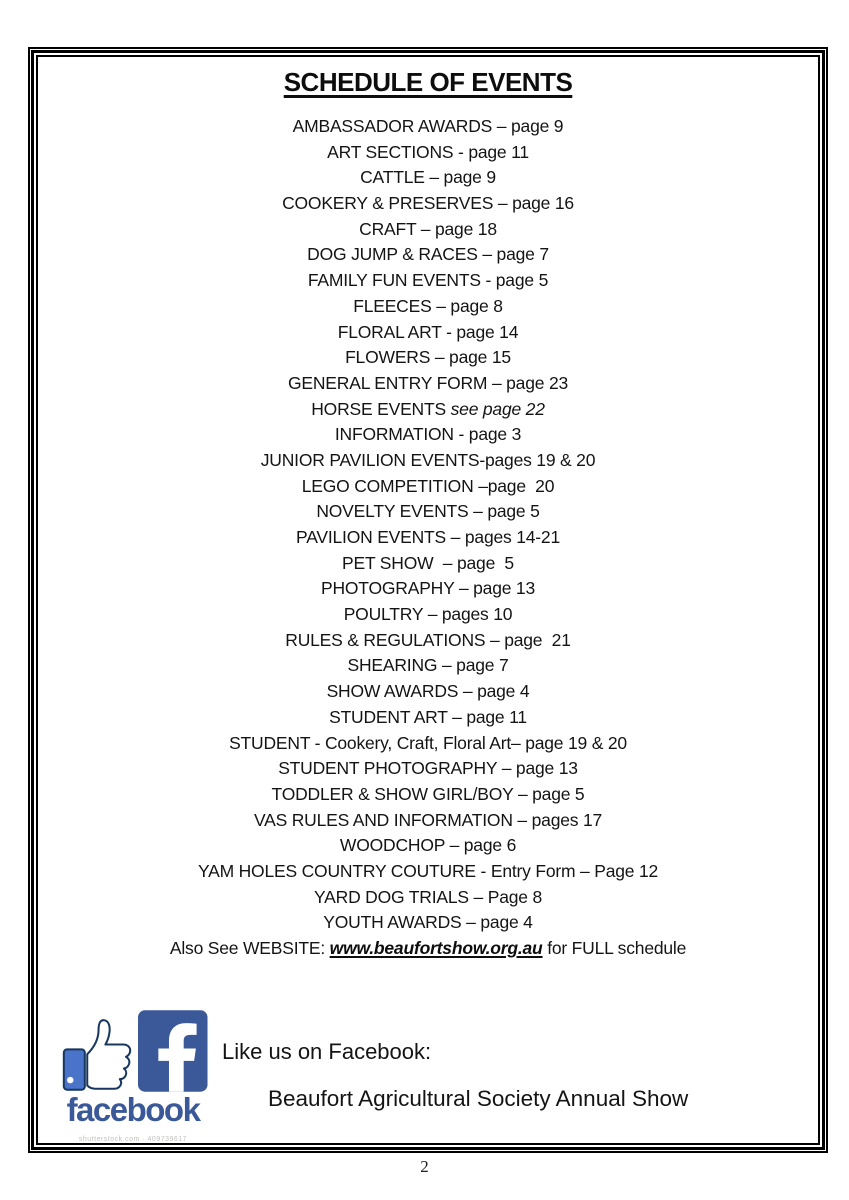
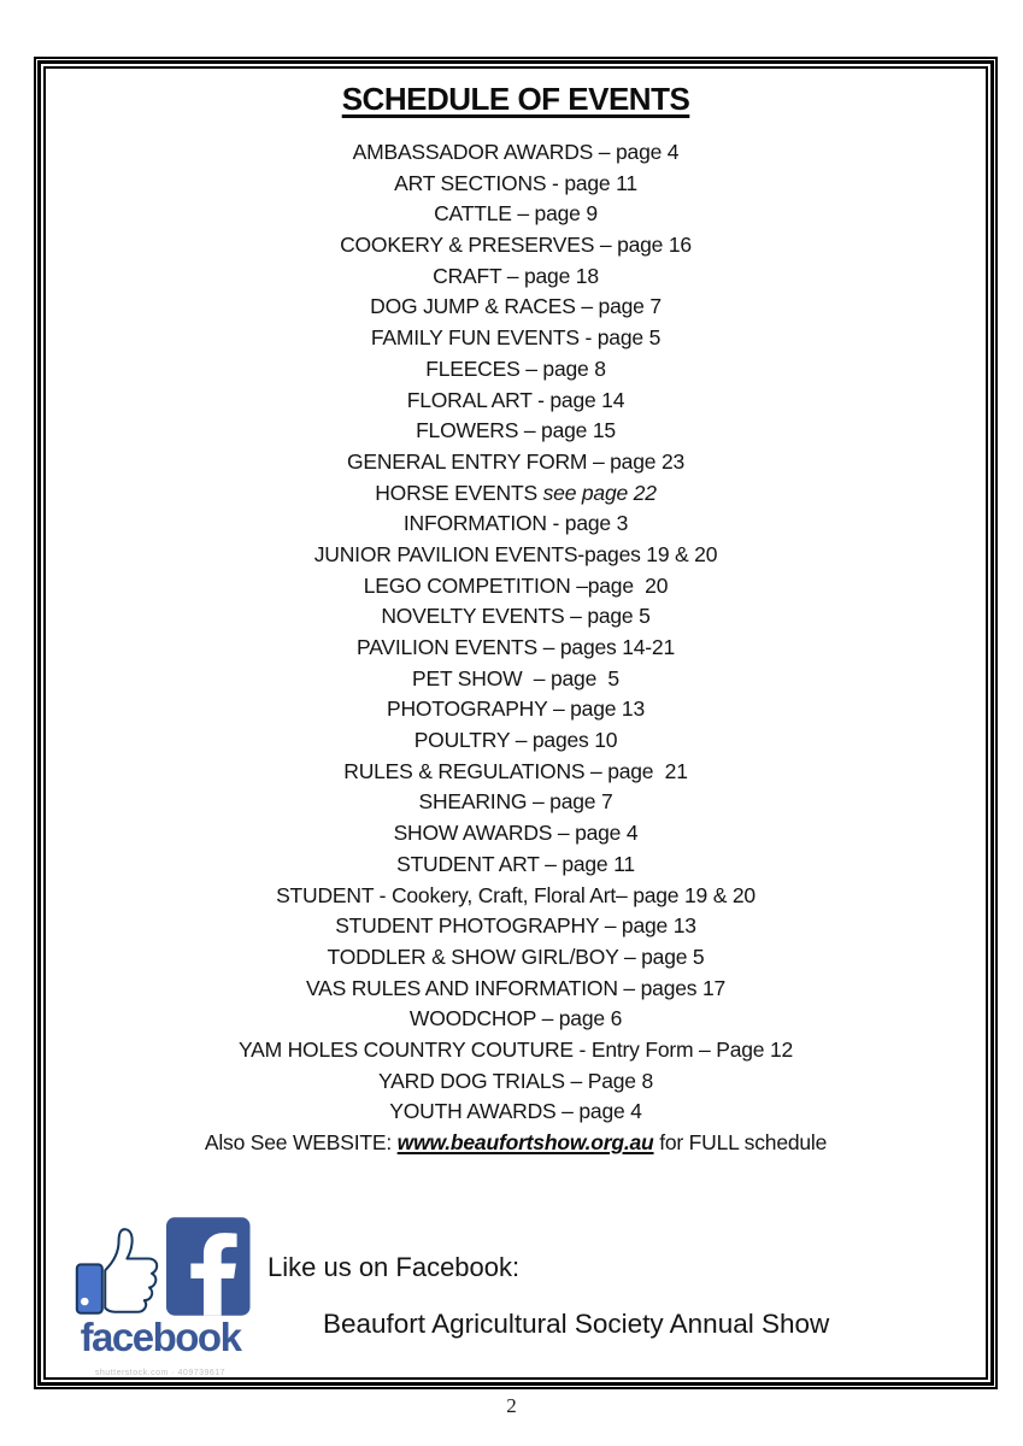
  SCHEDULE OF EVENTS
- AMBASSADOR AWARDS – page 9
+ AMBASSADOR AWARDS – page 4
  ART SECTIONS - page 11
  CATTLE – page 9
  COOKERY & PRESERVES – page 16
  CRAFT – page 18
  DOG JUMP & RACES – page 7
  FAMILY FUN EVENTS - page 5
  FLEECES – page 8
  FLORAL ART - page 14
  FLOWERS – page 15
  GENERAL ENTRY FORM – page 23
  HORSE EVENTS see page 22
  INFORMATION - page 3
  JUNIOR PAVILION EVENTS-pages 19 & 20
  LEGO COMPETITION –page 20
  NOVELTY EVENTS – page 5
  PAVILION EVENTS – pages 14-21
  PET SHOW – page 5
  PHOTOGRAPHY – page 13
  POULTRY – pages 10
  RULES & REGULATIONS – page 21
  SHEARING – page 7
  SHOW AWARDS – page 4
  STUDENT ART – page 11
  STUDENT - Cookery, Craft, Floral Art– page 19 & 20
  STUDENT PHOTOGRAPHY – page 13
  TODDLER & SHOW GIRL/BOY – page 5
  VAS RULES AND INFORMATION – pages 17
  WOODCHOP – page 6
  YAM HOLES COUNTRY COUTURE - Entry Form – Page 12
  YARD DOG TRIALS – Page 8
  YOUTH AWARDS – page 4
  Also See WEBSITE: www.beaufortshow.org.au for FULL schedule
  facebook
  Like us on Facebook:
  Beaufort Agricultural Society Annual Show
  2
